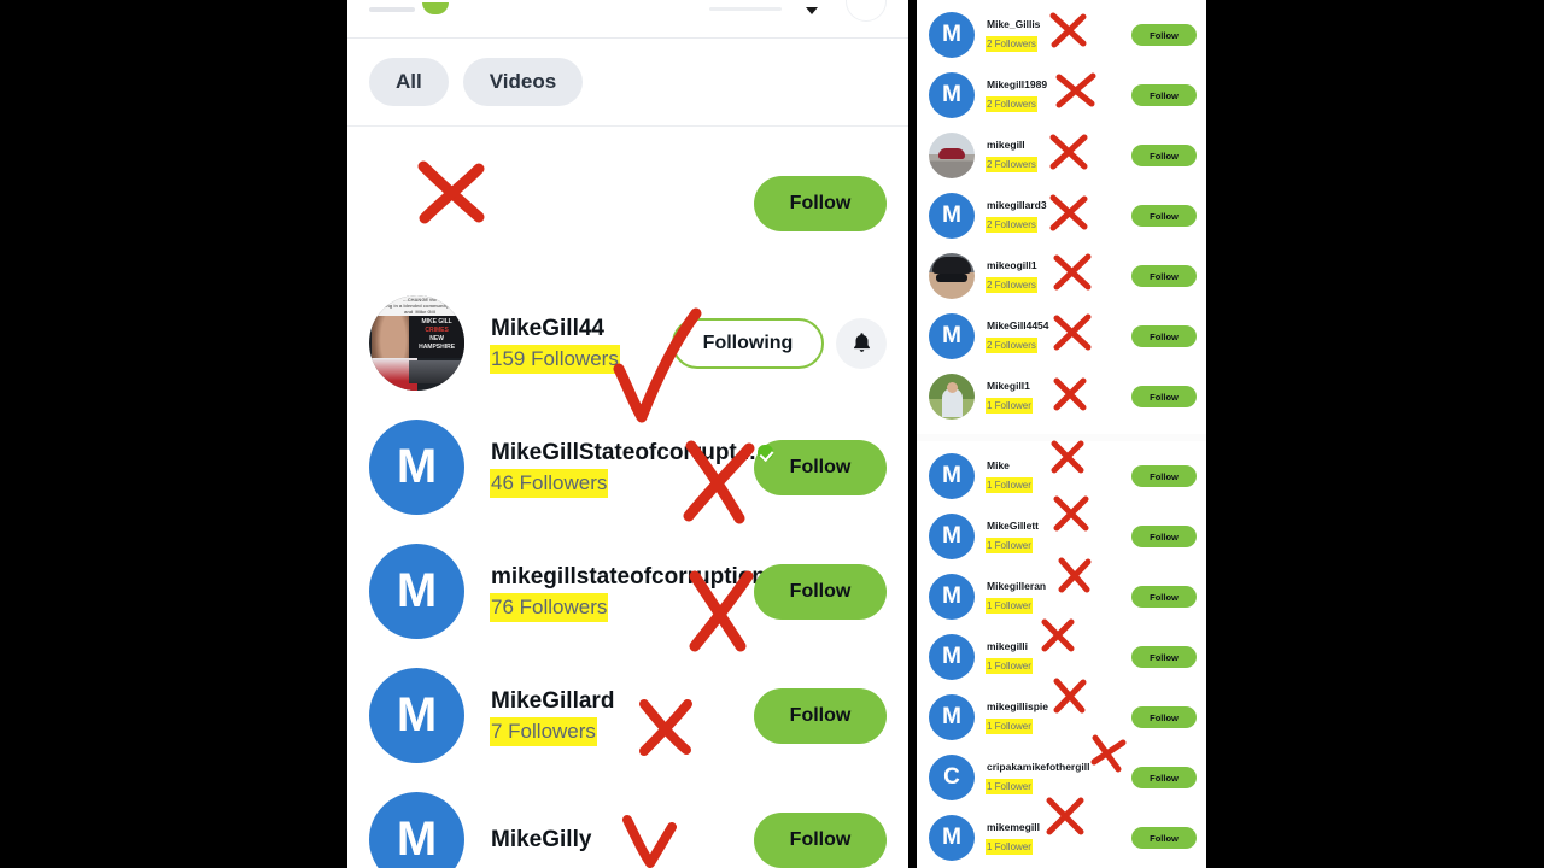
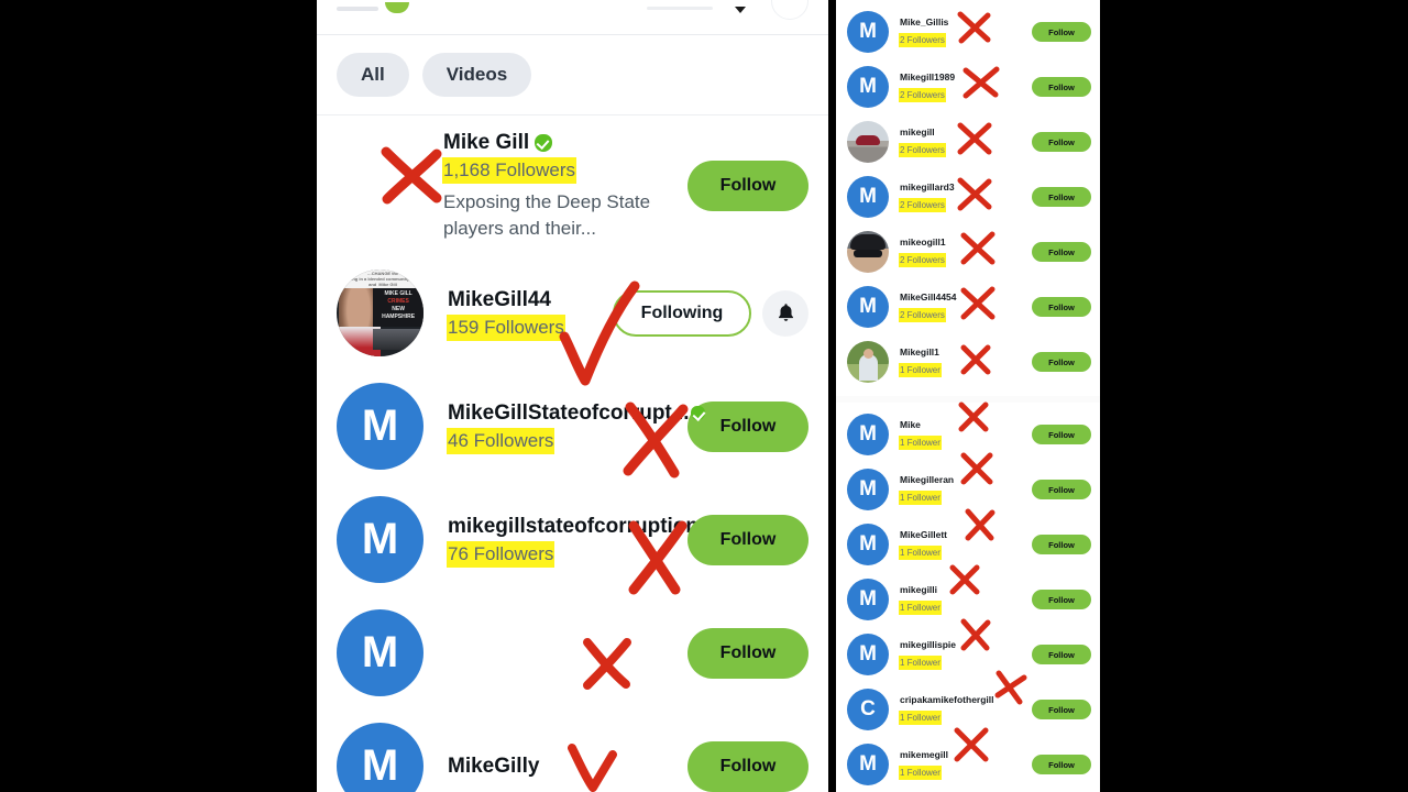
  All
  Videos
+ Mike Gill
+ 1,168 Followers
+ Exposing the Deep State players and their...
  Follow
  MikeGill44
  159 Followers
  Following
  M
  MikeGillStateofcorupt
  46 Followers
  Follow
  M
  mikegillstateofcorupti
  76 Followers
  Follow
  M
- MikeGillard
- 7 Followers
  Follow
  M
  MikeGilly
  Follow
  M
  Mike_Gillis
  2 Followers
  Follow
  M
  Mikegill1989
  2 Followers
  Follow
  mikegill
  2 Followers
  Follow
  M
  mikegillard3
  2 Followers
  Follow
  mikeogill1
  2 Followers
  Follow
  M
  MikeGill4454
  2 Followers
  Follow
  Mikegill1
  1 Follower
  Follow
  M
  Mike
  1 Follower
  Follow
  M
- MikeGillett
+ Mikegilleran
  1 Follower
  Follow
  M
- Mikegilleran
+ MikeGillett
  1 Follower
  Follow
  M
  mikegilli
  1 Follower
  Follow
  M
  mikegillispie
  1 Follower
  Follow
  C
  cripakamikefothergill
  1 Follower
  Follow
  M
  mikemegill
  1 Follower
  Follow
